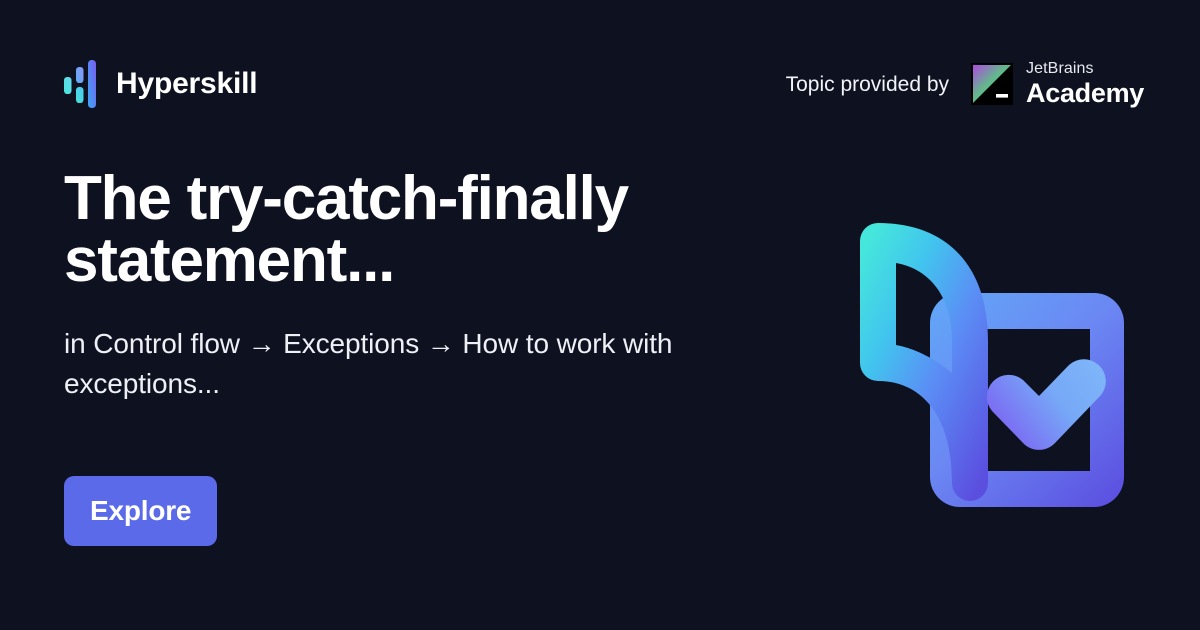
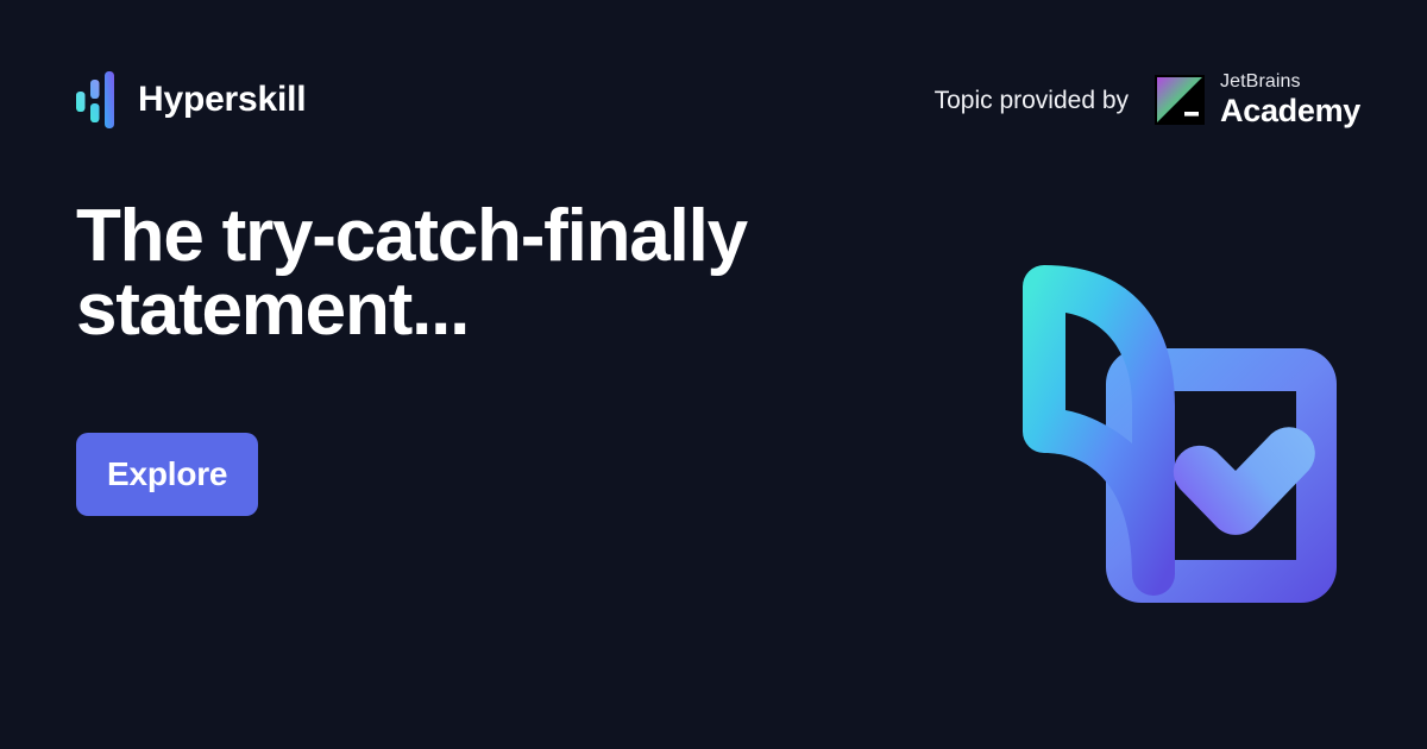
  Hyperskill
  Topic provided by
  JetBrains
  Academy
  The try-catch-finally statement...
- in Control flow → Exceptions → How to work with exceptions...
  Explore
